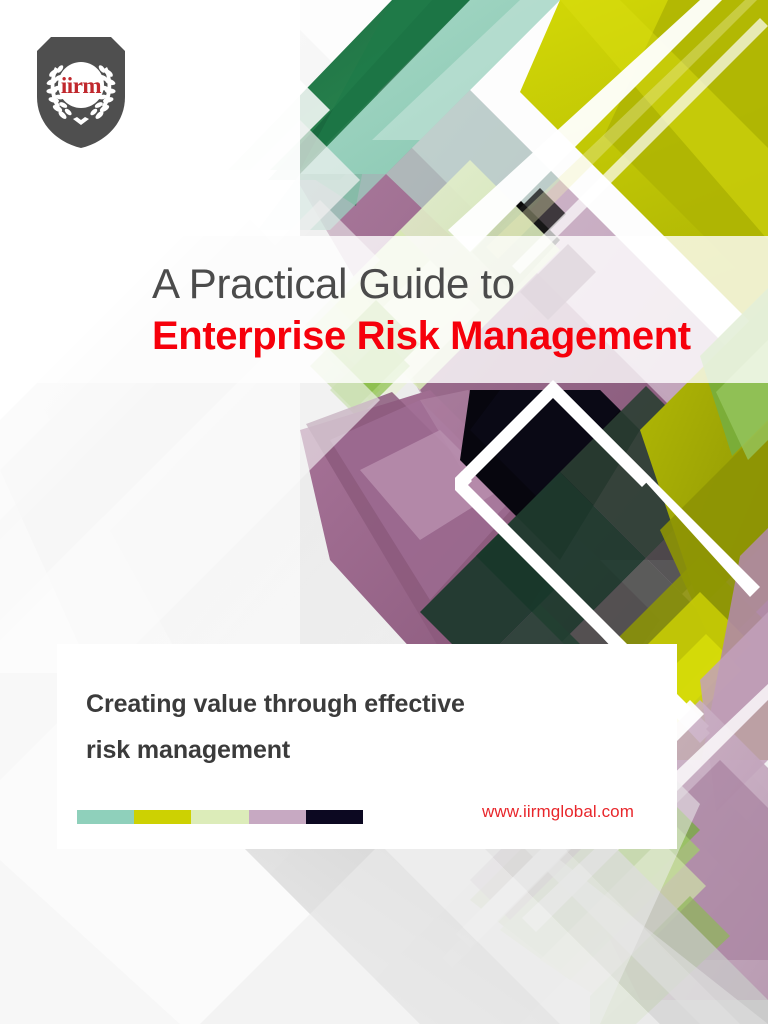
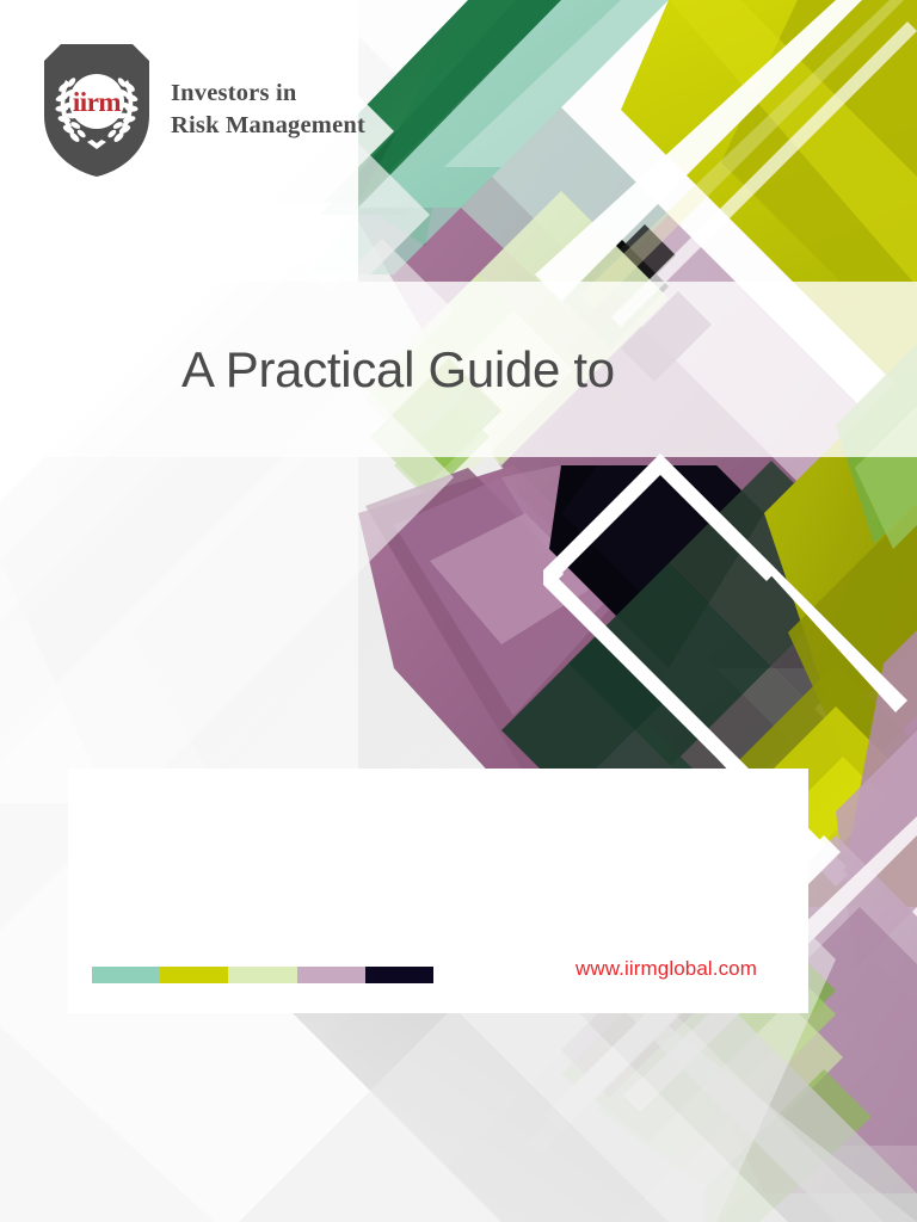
  iirm
+ Investors in
+ Risk Management
  A Practical Guide to
- Enterprise Risk Management
- Creating value through effective
- risk management
  www.iirmglobal.com
